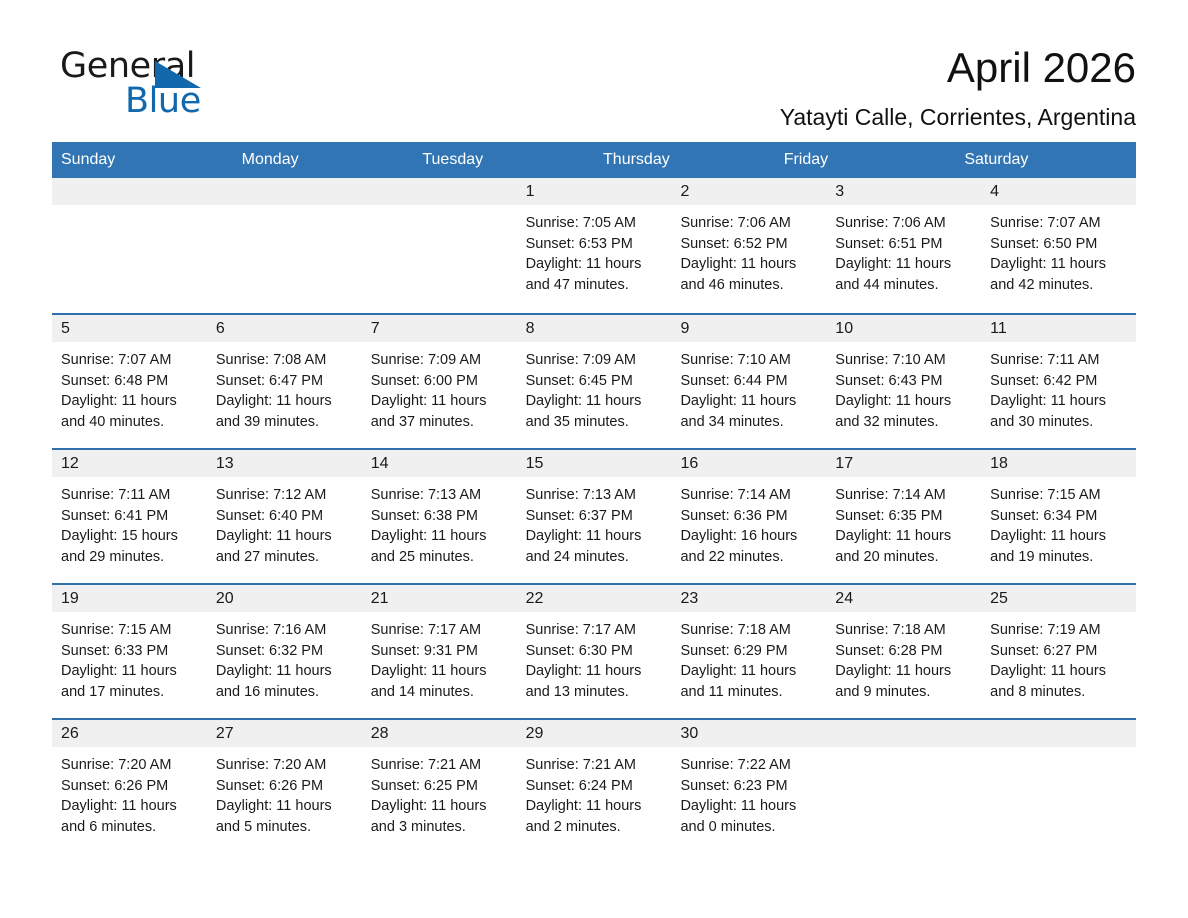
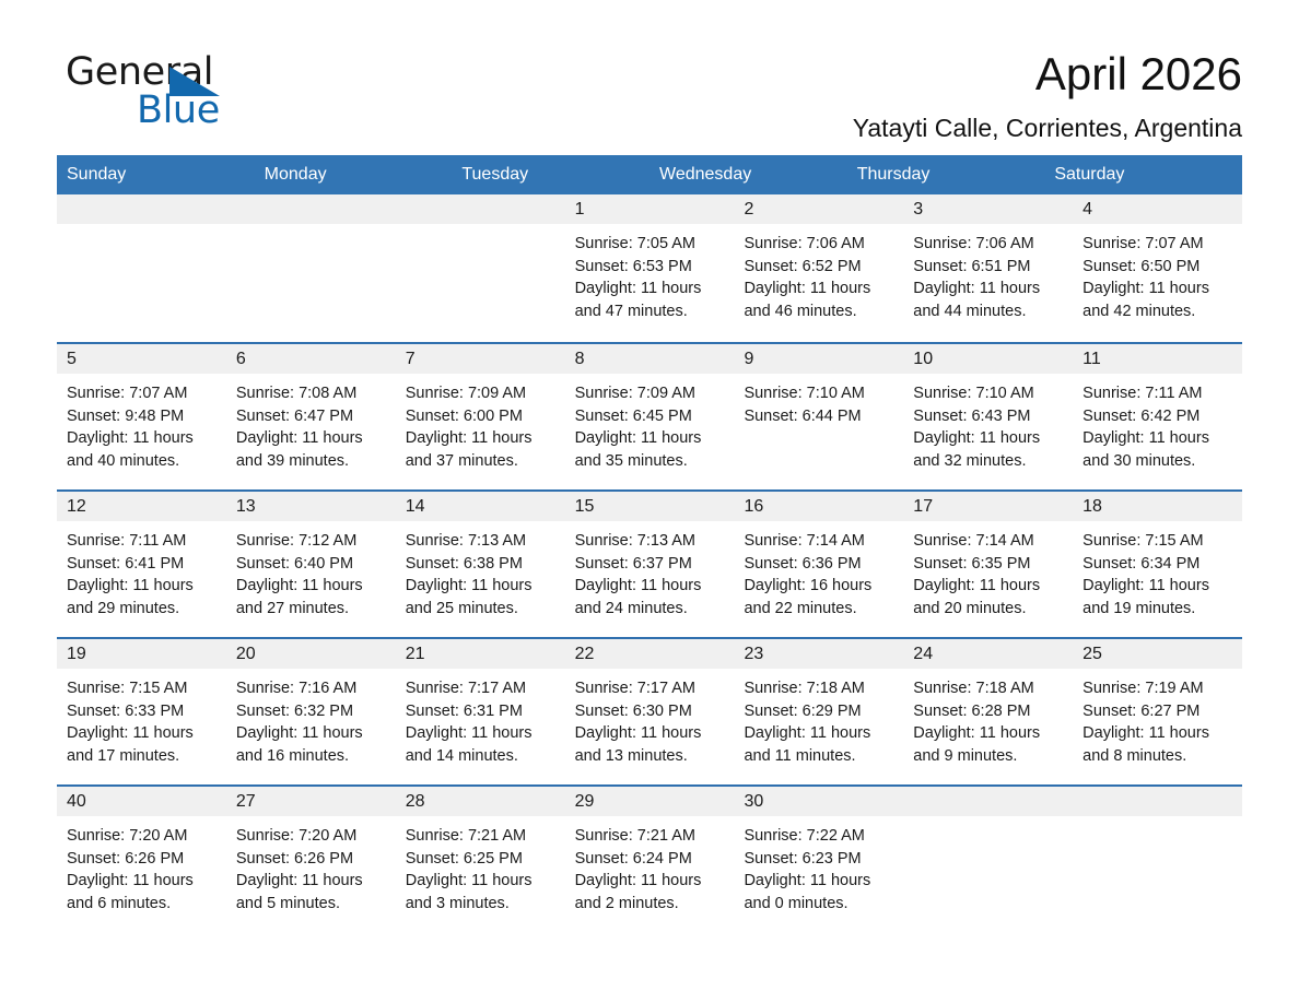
  General
  Blue
  April 2026
  Yatayti Calle, Corrientes, Argentina
  Sunday
  Monday
  Tuesday
+ Wednesday
  Thursday
- Friday
  Saturday
  1
  Sunrise: 7:05 AM
  Sunset: 6:53 PM
  Daylight: 11 hours and 47 minutes.
  2
  Sunrise: 7:06 AM
  Sunset: 6:52 PM
  Daylight: 11 hours and 46 minutes.
  3
  Sunrise: 7:06 AM
  Sunset: 6:51 PM
  Daylight: 11 hours and 44 minutes.
  4
  Sunrise: 7:07 AM
  Sunset: 6:50 PM
  Daylight: 11 hours and 42 minutes.
  5
  Sunrise: 7:07 AM
- Sunset: 6:48 PM
+ Sunset: 9:48 PM
  Daylight: 11 hours and 40 minutes.
  6
  Sunrise: 7:08 AM
  Sunset: 6:47 PM
  Daylight: 11 hours and 39 minutes.
  7
  Sunrise: 7:09 AM
  Sunset: 6:00 PM
  Daylight: 11 hours and 37 minutes.
  8
  Sunrise: 7:09 AM
  Sunset: 6:45 PM
  Daylight: 11 hours and 35 minutes.
  9
  Sunrise: 7:10 AM
  Sunset: 6:44 PM
- Daylight: 11 hours and 34 minutes.
  10
  Sunrise: 7:10 AM
  Sunset: 6:43 PM
  Daylight: 11 hours and 32 minutes.
  11
  Sunrise: 7:11 AM
  Sunset: 6:42 PM
  Daylight: 11 hours and 30 minutes.
  12
  Sunrise: 7:11 AM
  Sunset: 6:41 PM
- Daylight: 15 hours and 29 minutes.
+ Daylight: 11 hours and 29 minutes.
  13
  Sunrise: 7:12 AM
  Sunset: 6:40 PM
  Daylight: 11 hours and 27 minutes.
  14
  Sunrise: 7:13 AM
  Sunset: 6:38 PM
  Daylight: 11 hours and 25 minutes.
  15
  Sunrise: 7:13 AM
  Sunset: 6:37 PM
  Daylight: 11 hours and 24 minutes.
  16
  Sunrise: 7:14 AM
  Sunset: 6:36 PM
  Daylight: 16 hours and 22 minutes.
  17
  Sunrise: 7:14 AM
  Sunset: 6:35 PM
  Daylight: 11 hours and 20 minutes.
  18
  Sunrise: 7:15 AM
  Sunset: 6:34 PM
  Daylight: 11 hours and 19 minutes.
  19
  Sunrise: 7:15 AM
  Sunset: 6:33 PM
  Daylight: 11 hours and 17 minutes.
  20
  Sunrise: 7:16 AM
  Sunset: 6:32 PM
  Daylight: 11 hours and 16 minutes.
  21
  Sunrise: 7:17 AM
- Sunset: 9:31 PM
+ Sunset: 6:31 PM
  Daylight: 11 hours and 14 minutes.
  22
  Sunrise: 7:17 AM
  Sunset: 6:30 PM
  Daylight: 11 hours and 13 minutes.
  23
  Sunrise: 7:18 AM
  Sunset: 6:29 PM
  Daylight: 11 hours and 11 minutes.
  24
  Sunrise: 7:18 AM
  Sunset: 6:28 PM
  Daylight: 11 hours and 9 minutes.
  25
  Sunrise: 7:19 AM
  Sunset: 6:27 PM
  Daylight: 11 hours and 8 minutes.
- 26
+ 40
  Sunrise: 7:20 AM
  Sunset: 6:26 PM
  Daylight: 11 hours and 6 minutes.
  27
  Sunrise: 7:20 AM
  Sunset: 6:26 PM
  Daylight: 11 hours and 5 minutes.
  28
  Sunrise: 7:21 AM
  Sunset: 6:25 PM
  Daylight: 11 hours and 3 minutes.
  29
  Sunrise: 7:21 AM
  Sunset: 6:24 PM
  Daylight: 11 hours and 2 minutes.
  30
  Sunrise: 7:22 AM
  Sunset: 6:23 PM
  Daylight: 11 hours and 0 minutes.
